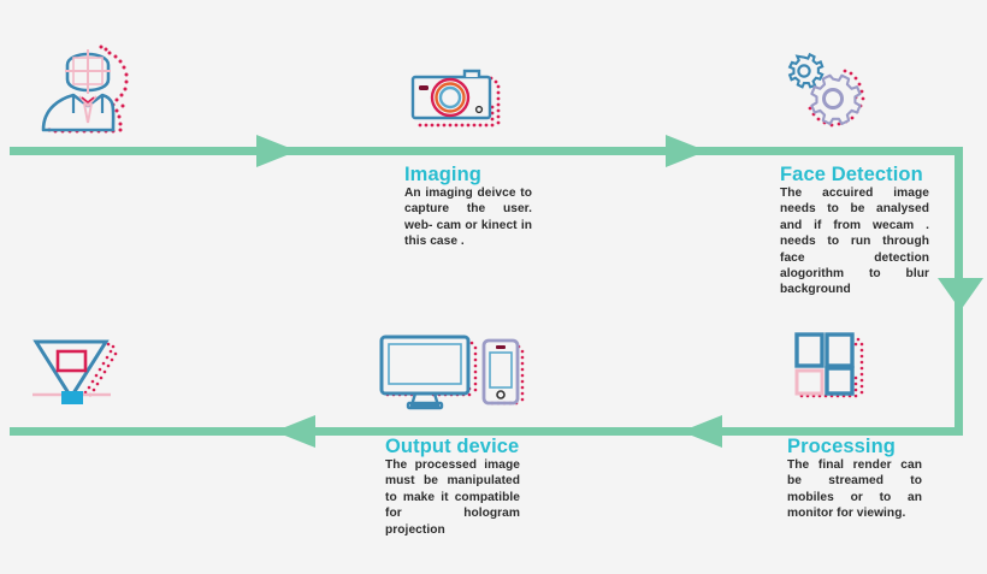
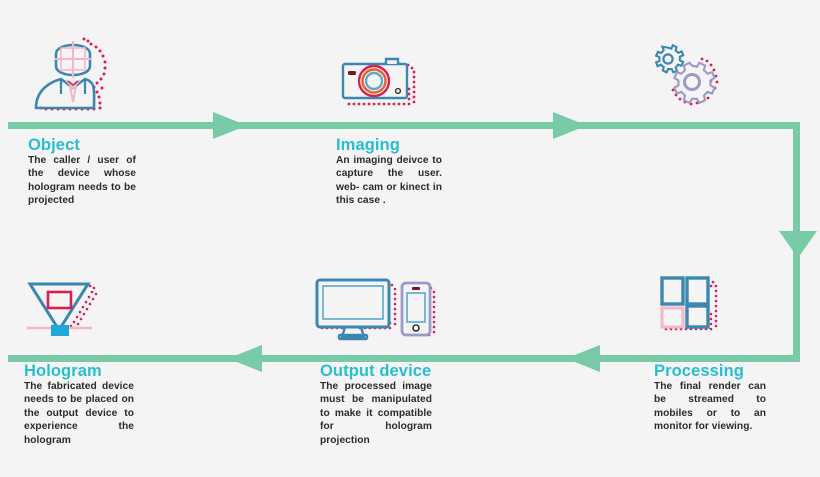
+ Object
+ The caller / user of the device whose hologram needs to be projected
  Imaging
  An imaging deivce to capture the user. web- cam or kinect in this case .
- Face Detection
- The accuired image needs to be analysed and if from wecam . needs to run through face detection alogorithm to blur background
  Processing
  The final render can be streamed to mobiles or to an monitor for viewing.
  Output device
  The processed image must be manipulated to make it compatible for hologram projection
+ Hologram
+ The fabricated device needs to be placed on the output device to experience the hologram
